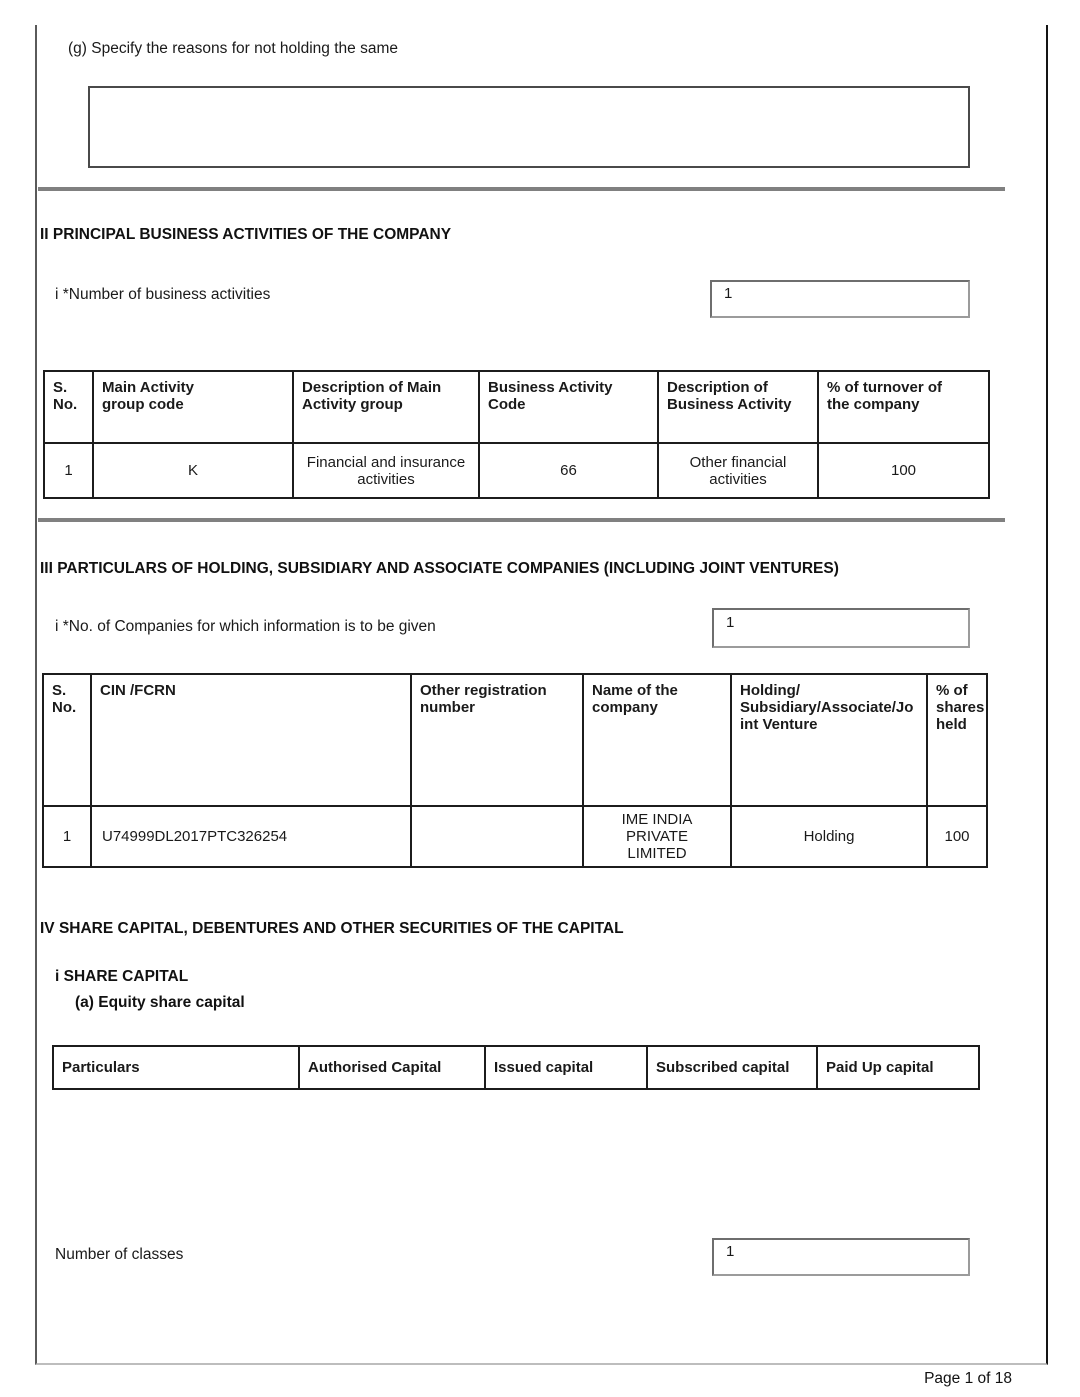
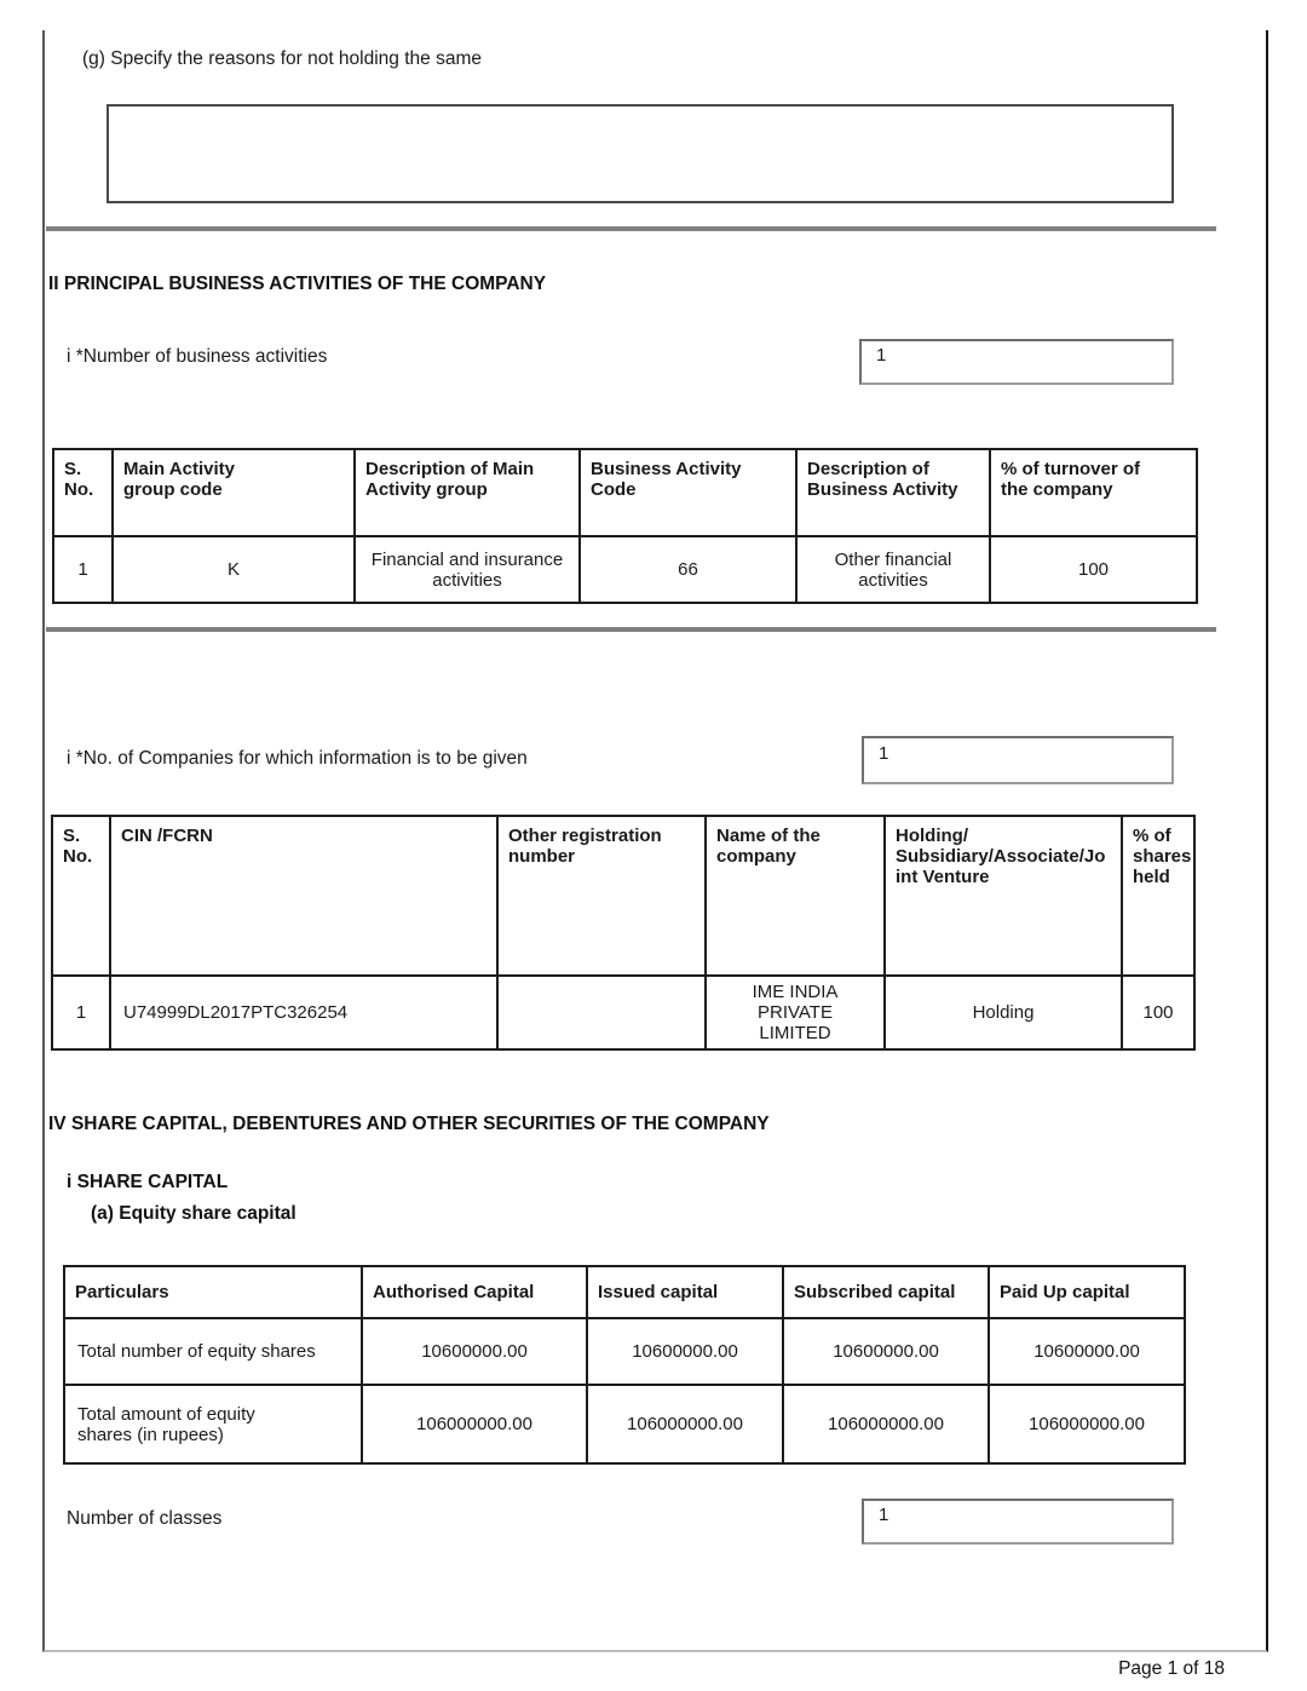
  (g) Specify the reasons for not holding the same
  II PRINCIPAL BUSINESS ACTIVITIES OF THE COMPANY
  i *Number of business activities
  1
  S. No.	Main Activity group code	Description of Main Activity group	Business Activity Code	Description of Business Activity	% of turnover of the company
  1	K	Financial and insurance activities	66	Other financial activities	100
- III PARTICULARS OF HOLDING, SUBSIDIARY AND ASSOCIATE COMPANIES (INCLUDING JOINT VENTURES)
  i *No. of Companies for which information is to be given
  1
  S. No.	CIN /FCRN	Other registration number	Name of the company	Holding/ Subsidiary/Associate/Jo int Venture	% of shares held
  1	U74999DL2017PTC326254		IME INDIA PRIVATE LIMITED	Holding	100
- IV SHARE CAPITAL, DEBENTURES AND OTHER SECURITIES OF THE CAPITAL
+ IV SHARE CAPITAL, DEBENTURES AND OTHER SECURITIES OF THE COMPANY
  i SHARE CAPITAL
  (a) Equity share capital
  Particulars	Authorised Capital	Issued capital	Subscribed capital	Paid Up capital
+ Total number of equity shares	10600000.00	10600000.00	10600000.00	10600000.00
+ Total amount of equity shares (in rupees)	106000000.00	106000000.00	106000000.00	106000000.00
  Number of classes
  1
  Page 1 of 18
